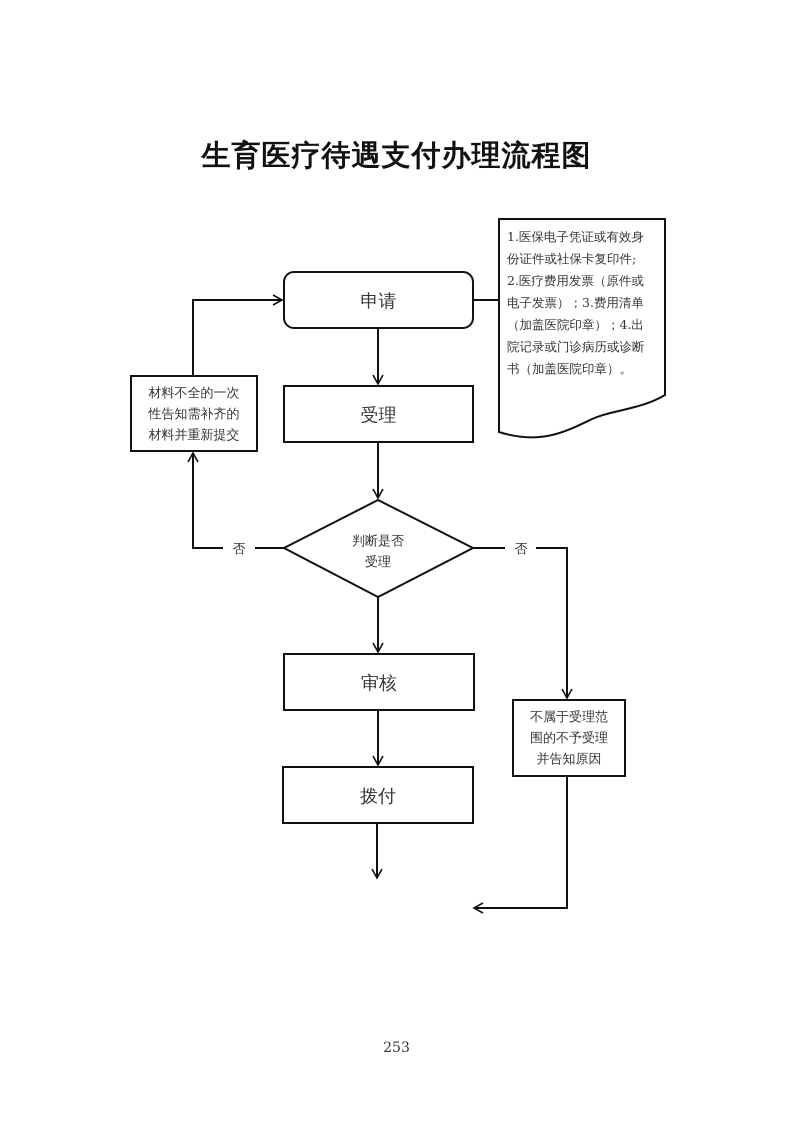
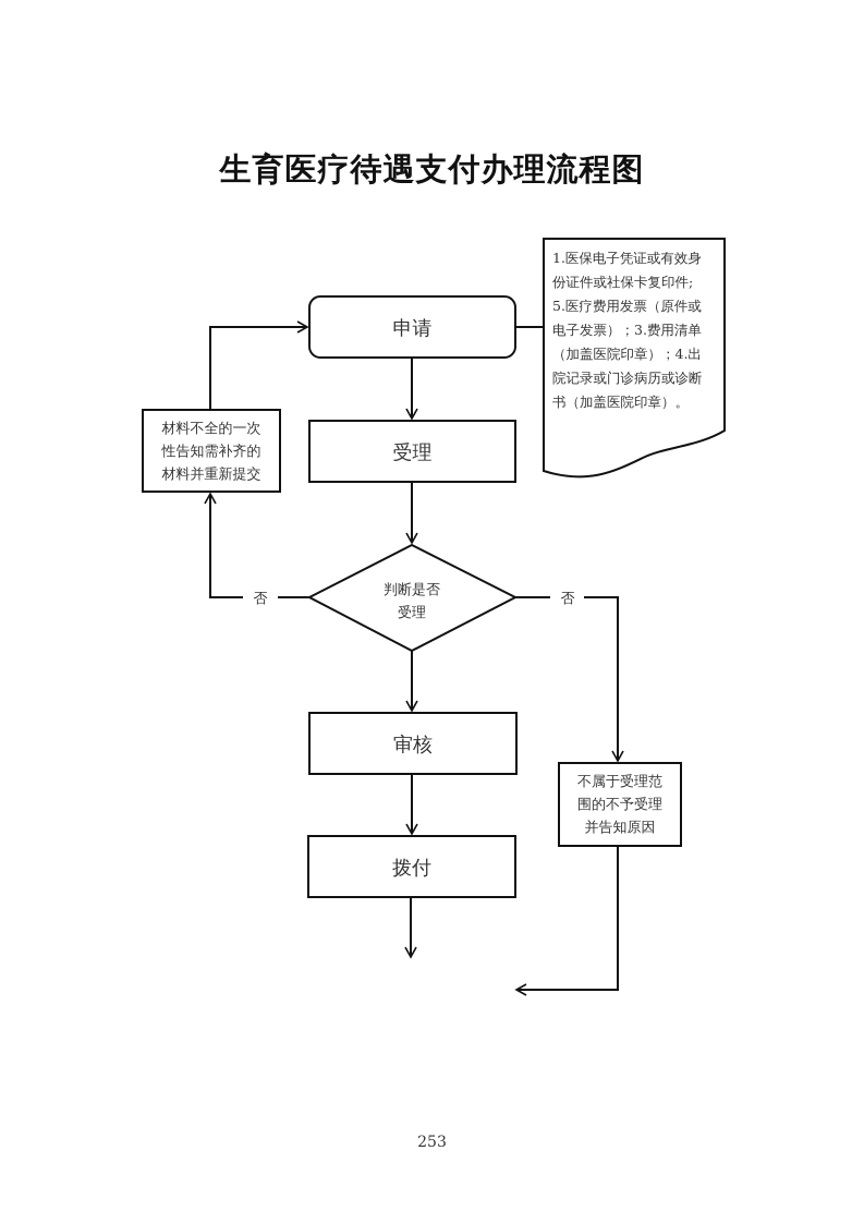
  生育医疗待遇支付办理流程图
  申请
  受理
  判断是否
  受理
  审核
  拨付
  材料不全的一次
  性告知需补齐的
  材料并重新提交
  不属于受理范
  围的不予受理
  并告知原因
  1.医保电子凭证或有效身
  份证件或社保卡复印件;
- 2.医疗费用发票（原件或
+ 5.医疗费用发票（原件或
  电子发票）；3.费用清单
  （加盖医院印章）；4.出
  院记录或门诊病历或诊断
  书（加盖医院印章）。
  否
  否
  253
